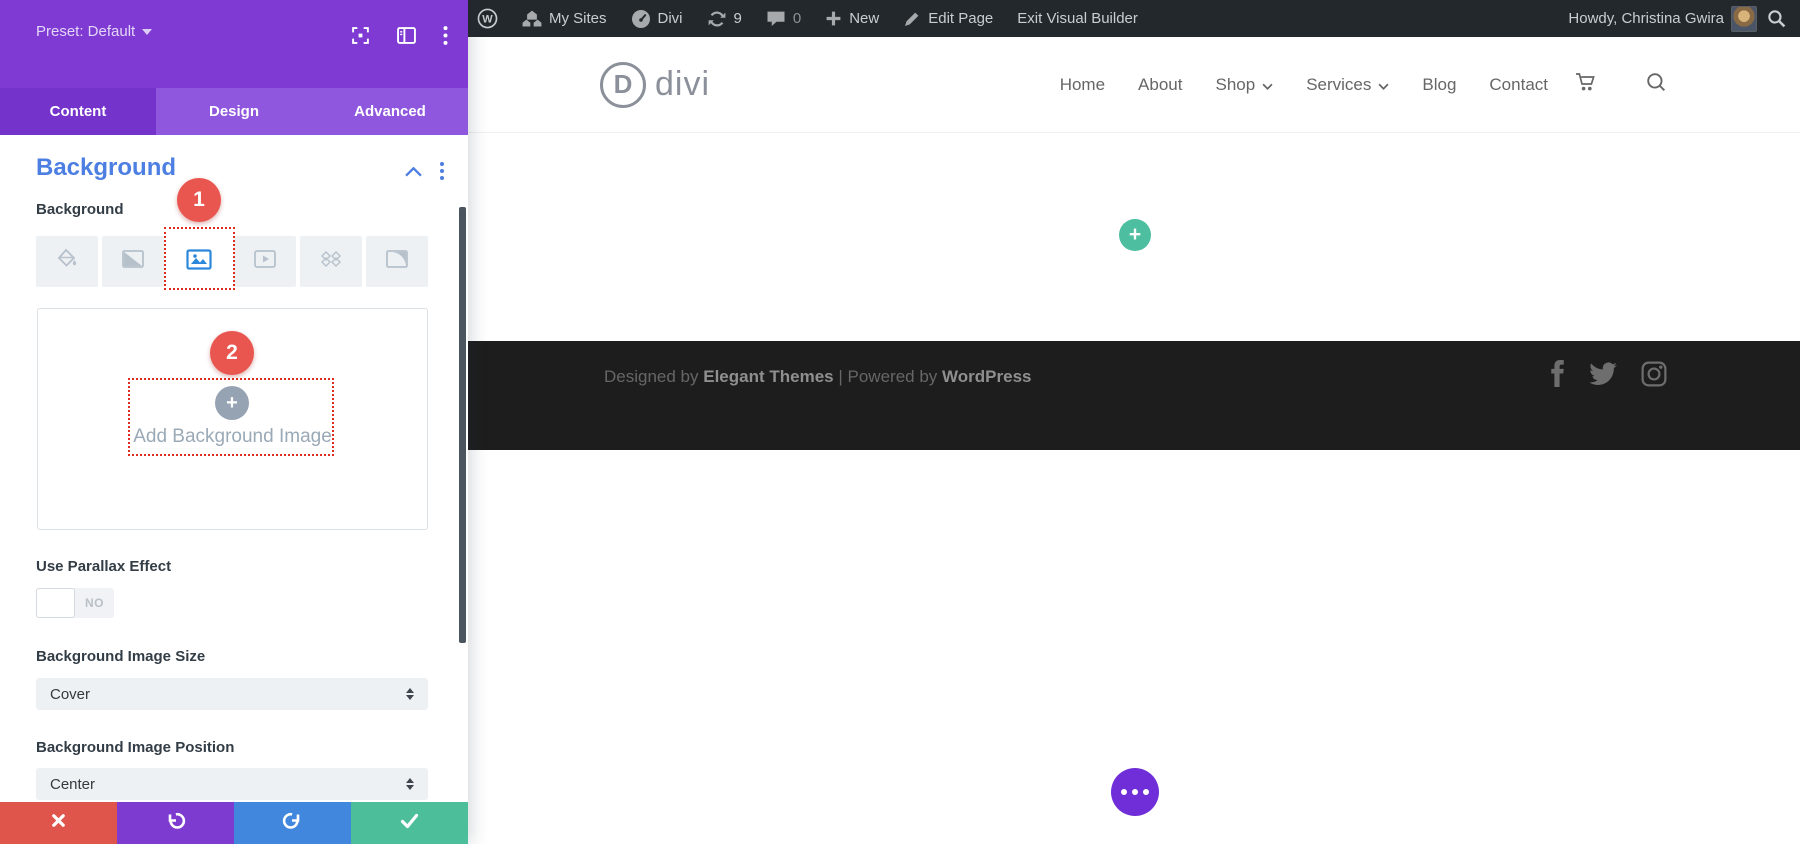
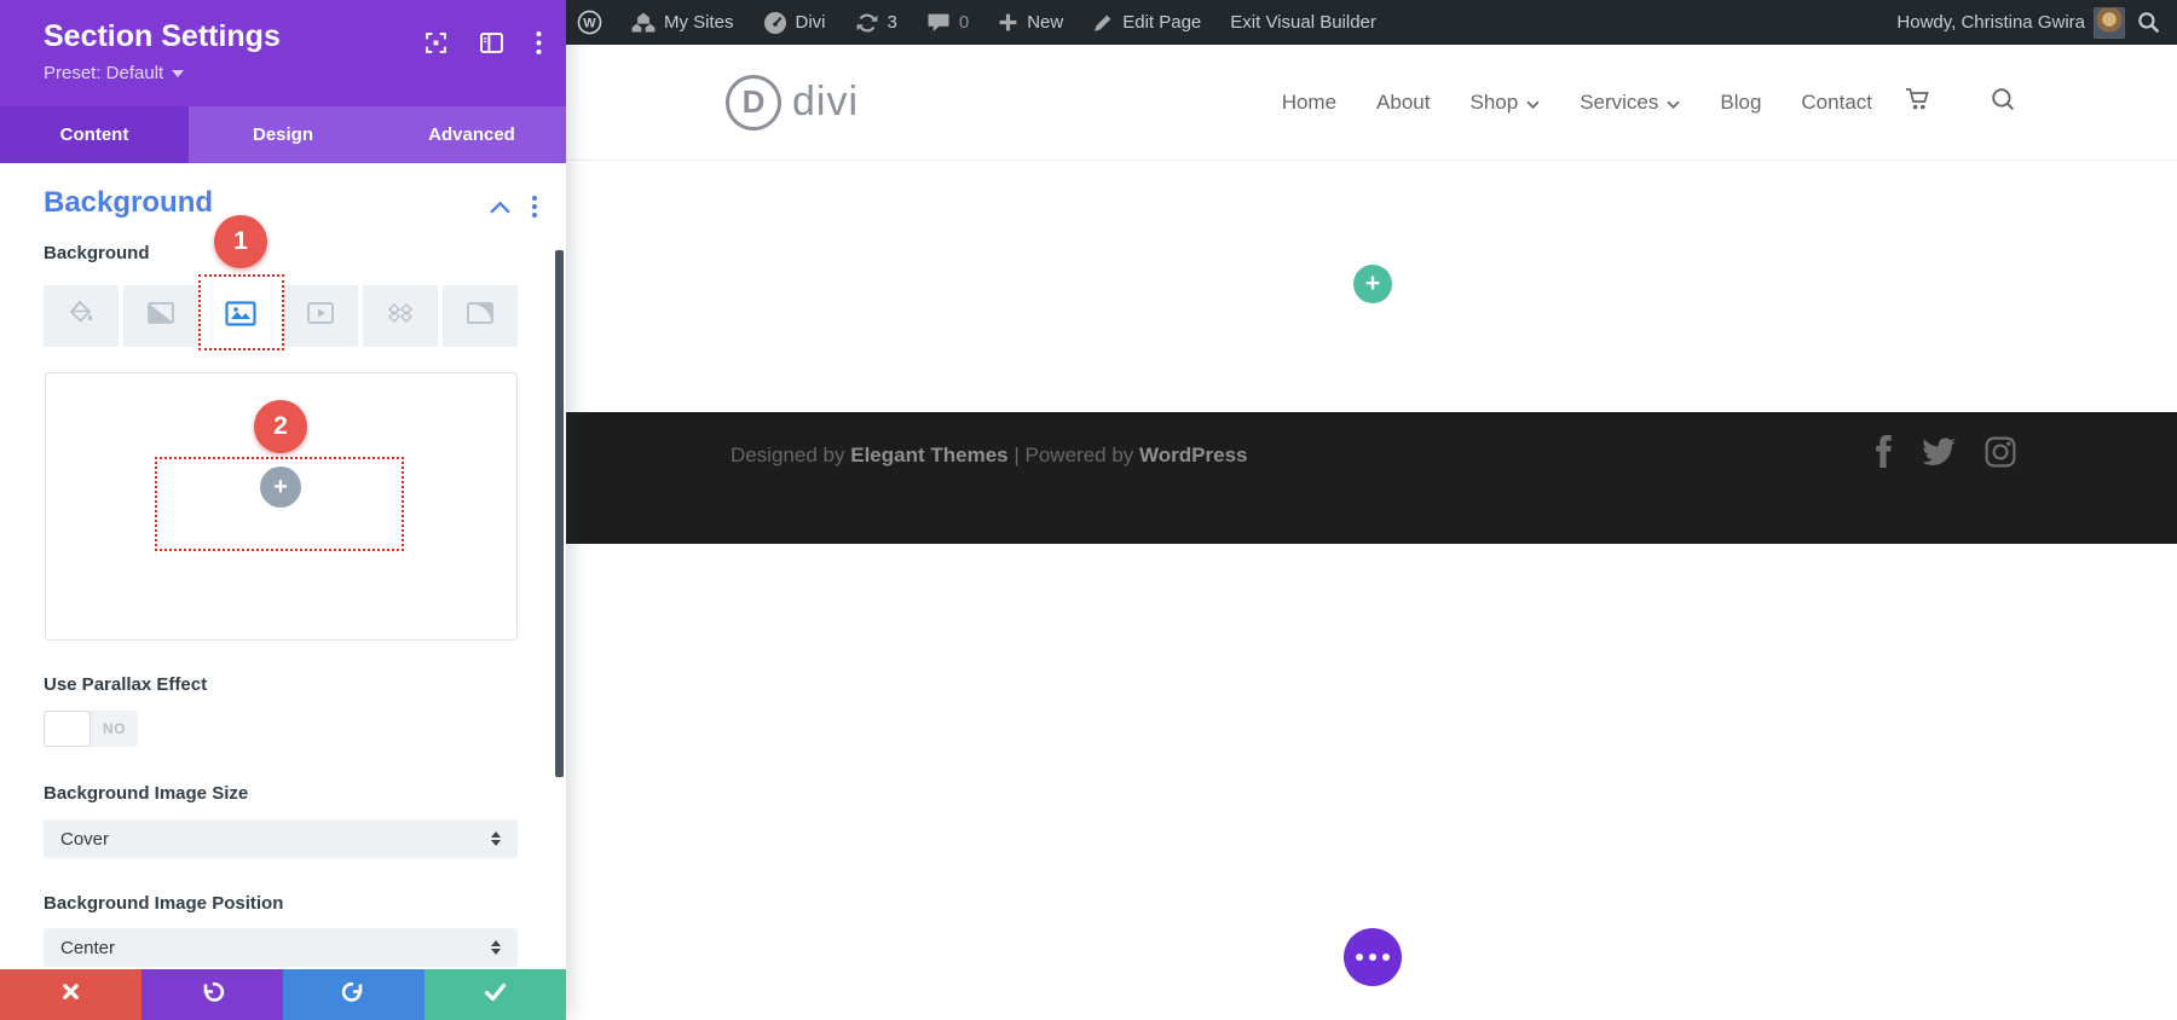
  W
  My Sites
  Divi
- 9
+ 3
  0
  New
  Edit Page
  Exit Visual Builder
  Howdy, Christina Gwira
  D
  divi
  Home
  About
  Shop
  Services
  Blog
  Contact
  +
  Designed by Elegant Themes | Powered by WordPress
+ Section Settings
  Preset: Default
  Content
  Design
  Advanced
  Background
  Background
  1
  2
  +
- Add Background Image
  Use Parallax Effect
  NO
  Background Image Size
  Cover
  Background Image Position
  Center
